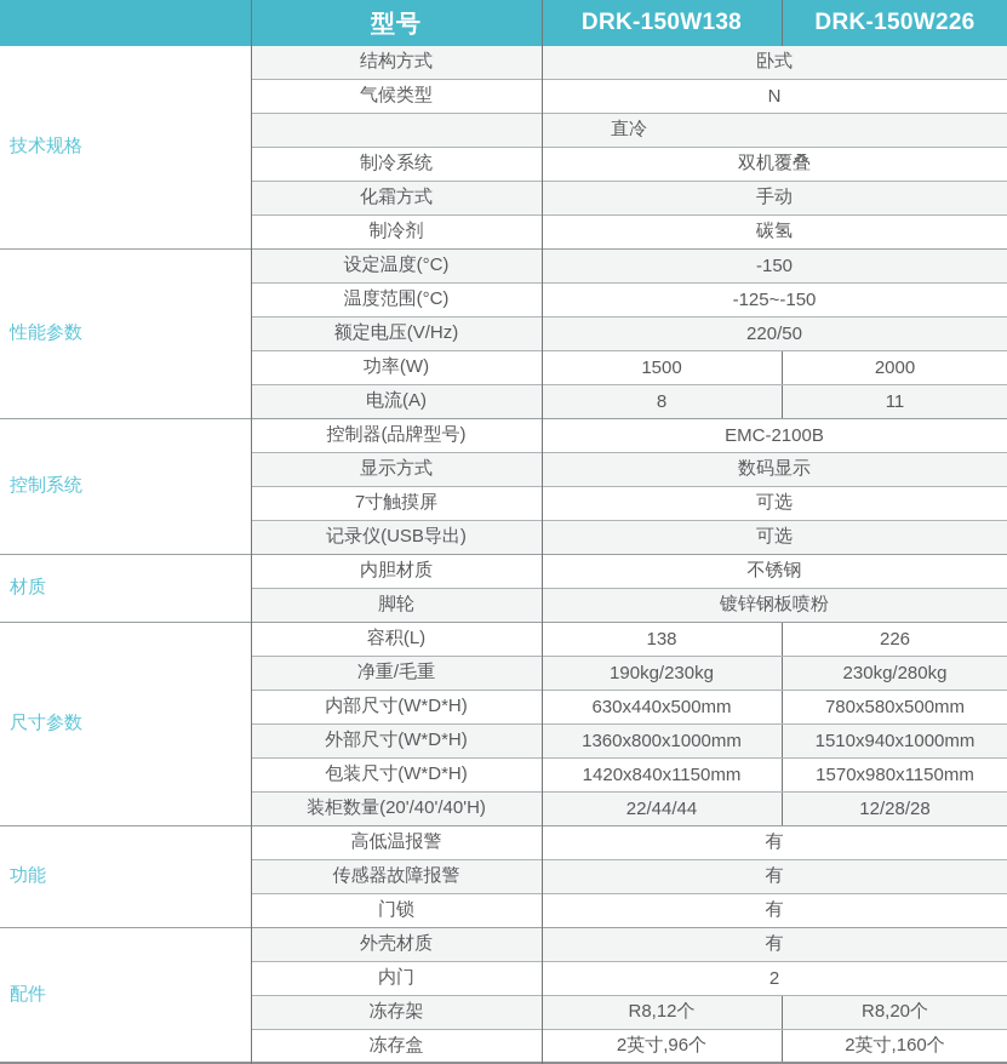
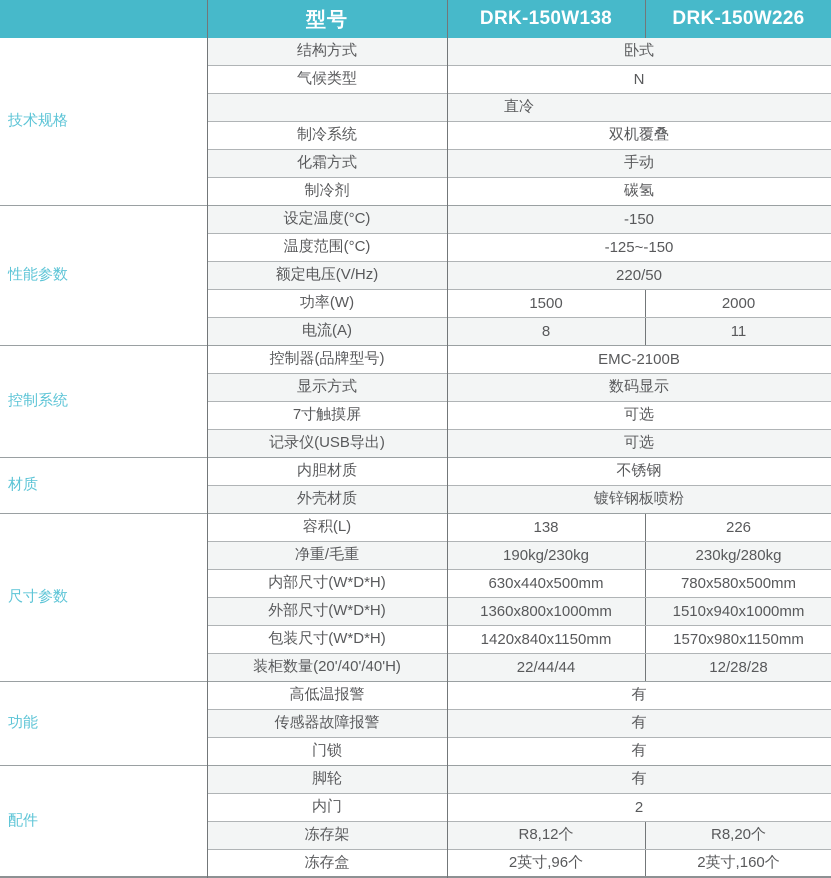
  型号
  DRK-150W138
  DRK-150W226
  技术规格
  结构方式
  卧式
  气候类型
  N
  直冷
  制冷系统
  双机覆叠
  化霜方式
  手动
  制冷剂
  碳氢
  性能参数
  设定温度(°C)
  -150
  温度范围(°C)
  -125~-150
  额定电压(V/Hz)
  220/50
  功率(W)
  1500
  2000
  电流(A)
  8
  11
  控制系统
  控制器(品牌型号)
  EMC-2100B
  显示方式
  数码显示
  7寸触摸屏
  可选
  记录仪(USB导出)
  可选
  材质
  内胆材质
  不锈钢
- 脚轮
+ 外壳材质
  镀锌钢板喷粉
  尺寸参数
  容积(L)
  138
  226
  净重/毛重
  190kg/230kg
  230kg/280kg
  内部尺寸(W*D*H)
  630x440x500mm
  780x580x500mm
  外部尺寸(W*D*H)
  1360x800x1000mm
  1510x940x1000mm
  包装尺寸(W*D*H)
  1420x840x1150mm
  1570x980x1150mm
  装柜数量(20'/40'/40'H)
  22/44/44
  12/28/28
  功能
  高低温报警
  有
  传感器故障报警
  有
  门锁
  有
  配件
- 外壳材质
+ 脚轮
  有
  内门
  2
  冻存架
  R8,12个
  R8,20个
  冻存盒
  2英寸,96个
  2英寸,160个
